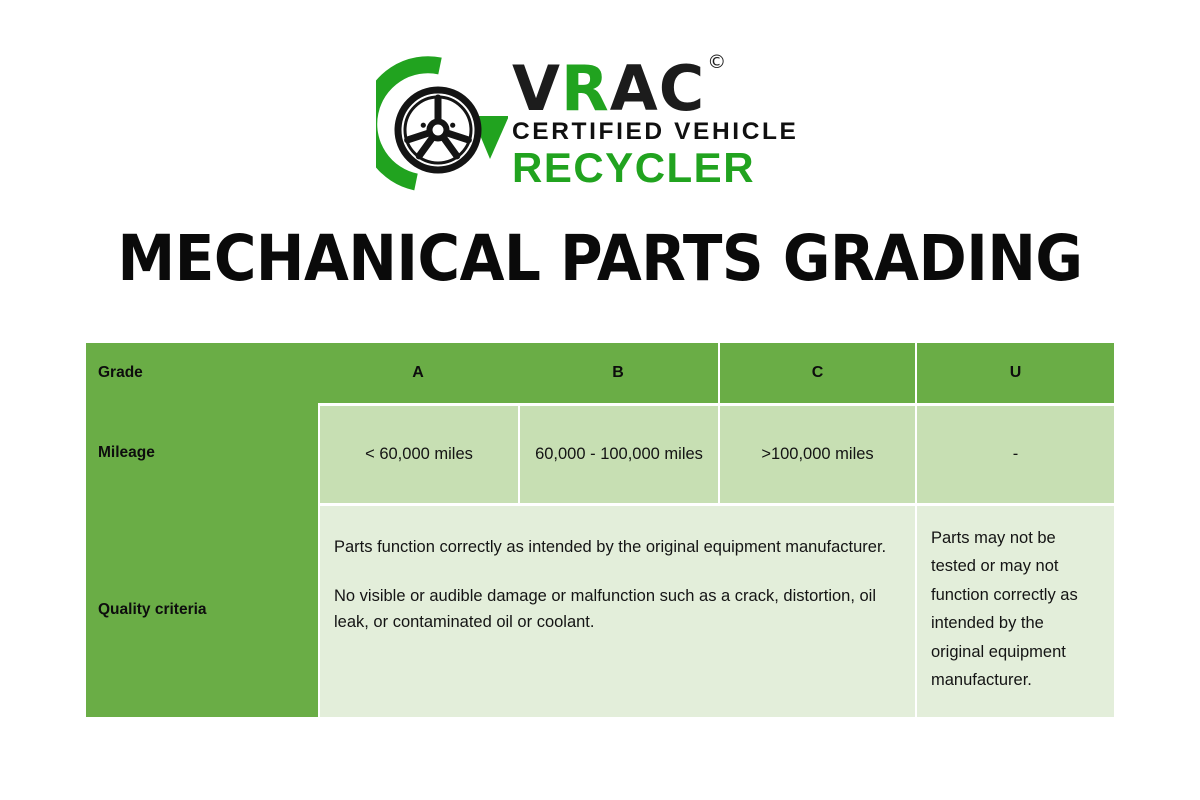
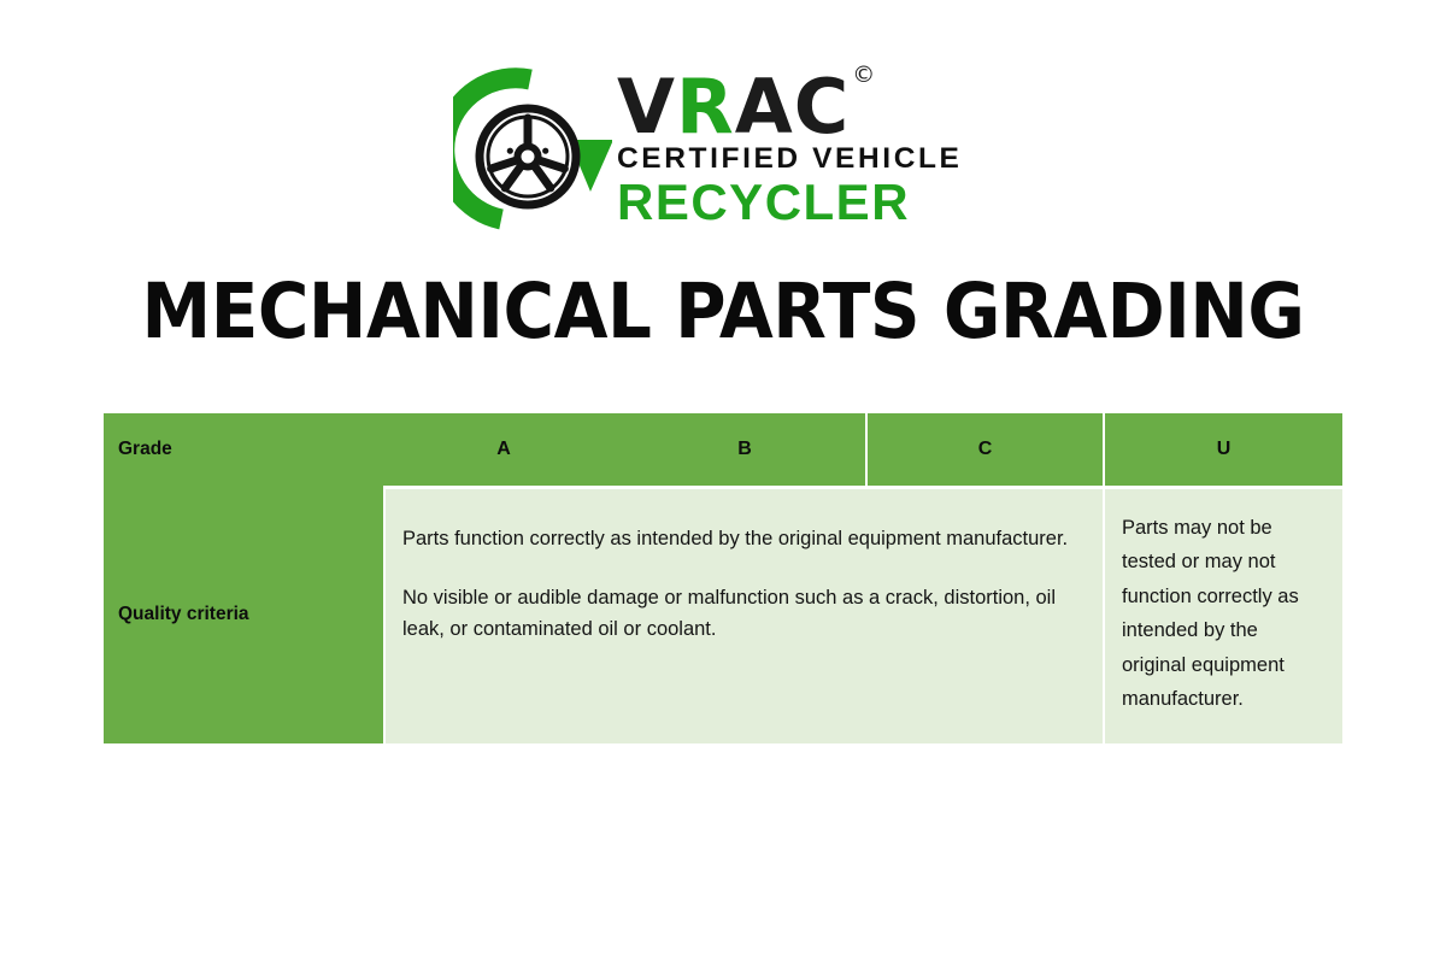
  VRAC©
  CERTIFIED VEHICLE
  RECYCLER
  MECHANICAL PARTS GRADING
  Grade	A	B	C	U
- Mileage	< 60,000 miles	60,000 - 100,000 miles	>100,000 miles	-
  Quality criteria	Parts function correctly as intended by the original equipment manufacturer. No visible or audible damage or malfunction such as a crack, distortion, oil leak, or contaminated oil or coolant.	Parts may not be tested or may not function correctly as intended by the original equipment manufacturer.
